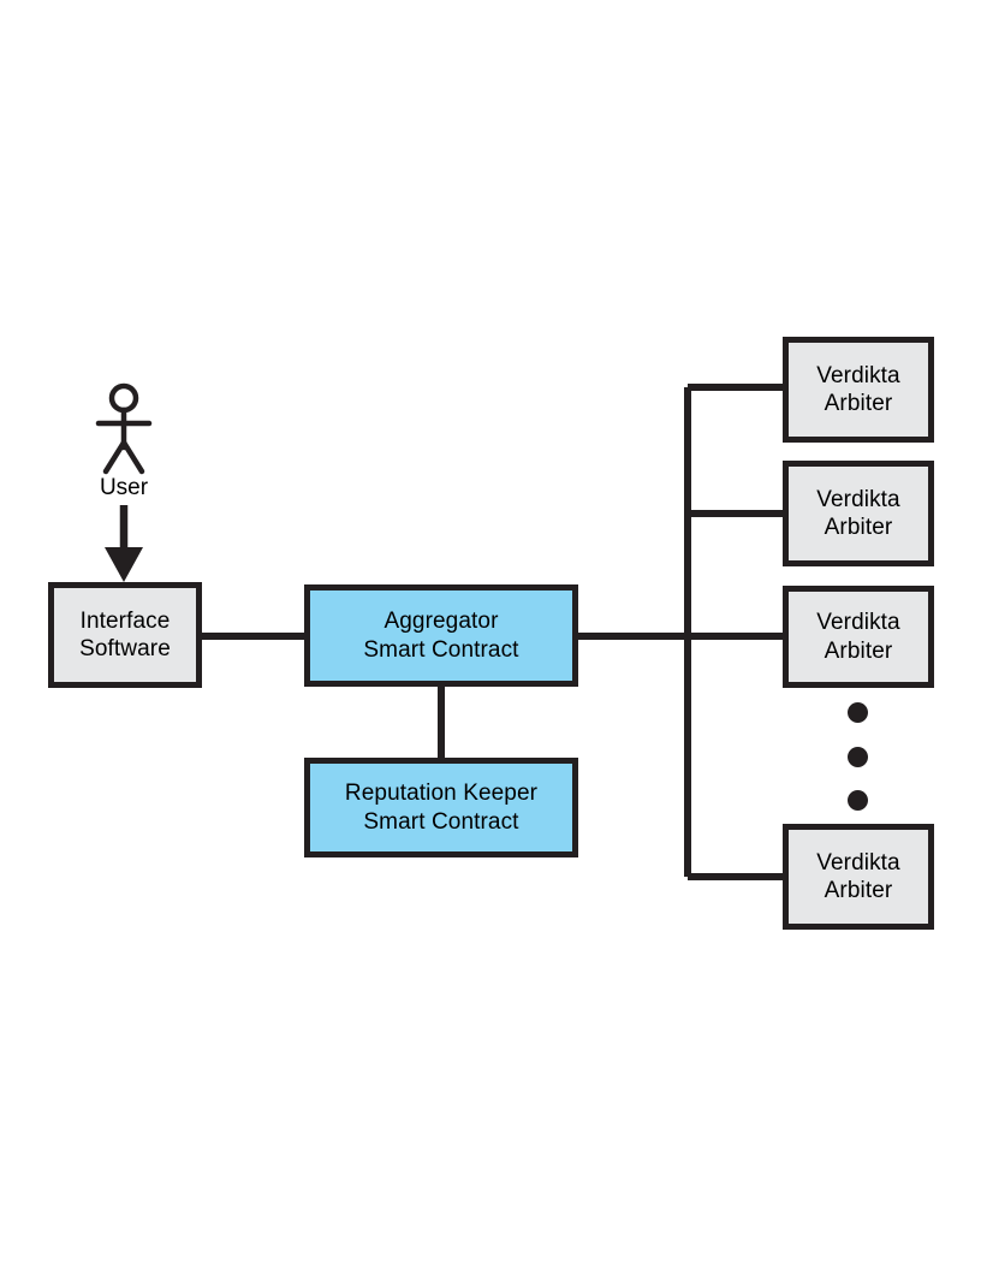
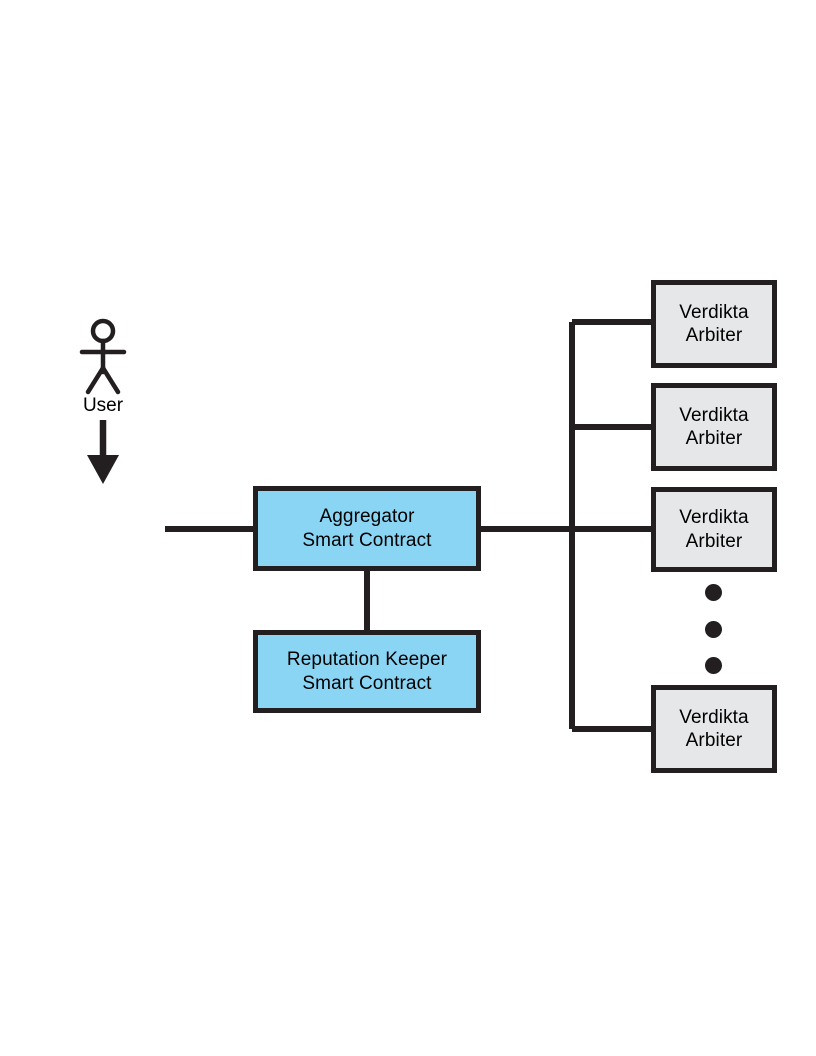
  User
- Interface
- Software
  Aggregator
  Smart Contract
  Reputation Keeper
  Smart Contract
  Verdikta
  Arbiter
  Verdikta
  Arbiter
  Verdikta
  Arbiter
  Verdikta
  Arbiter
